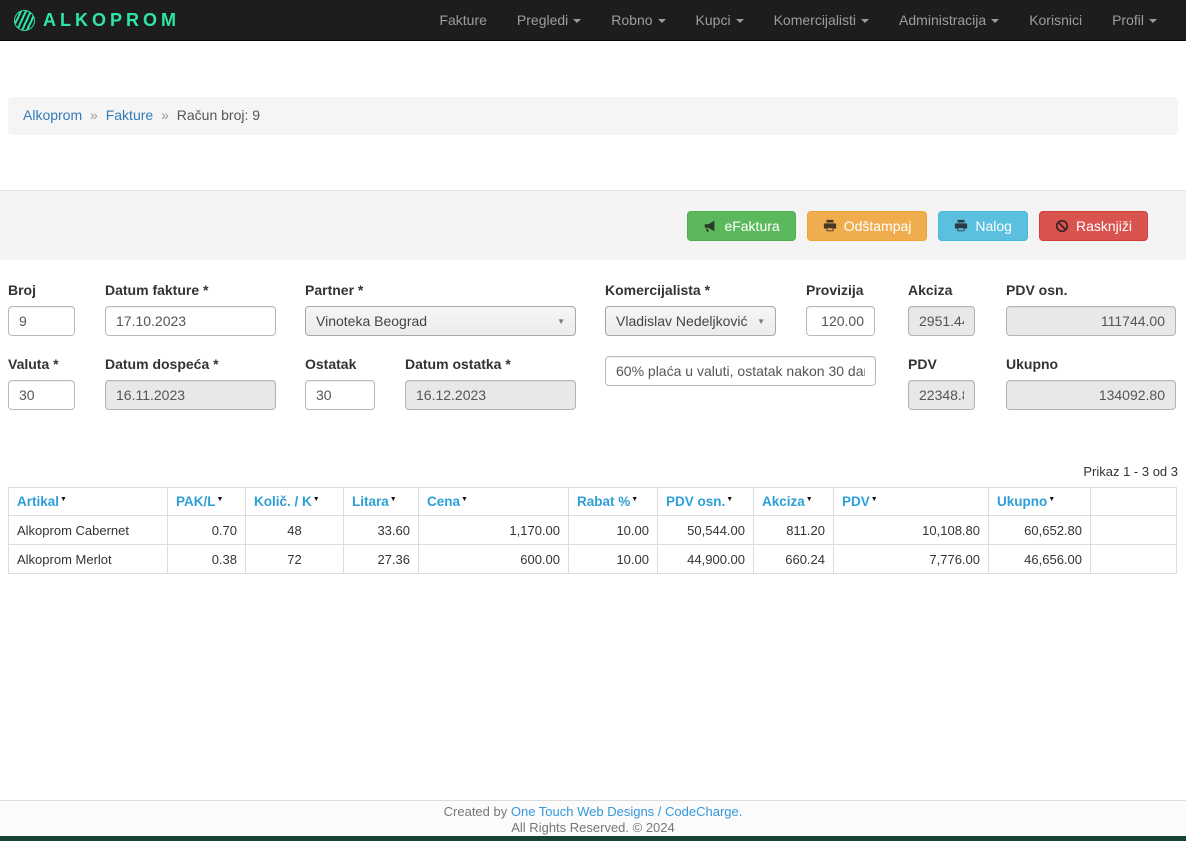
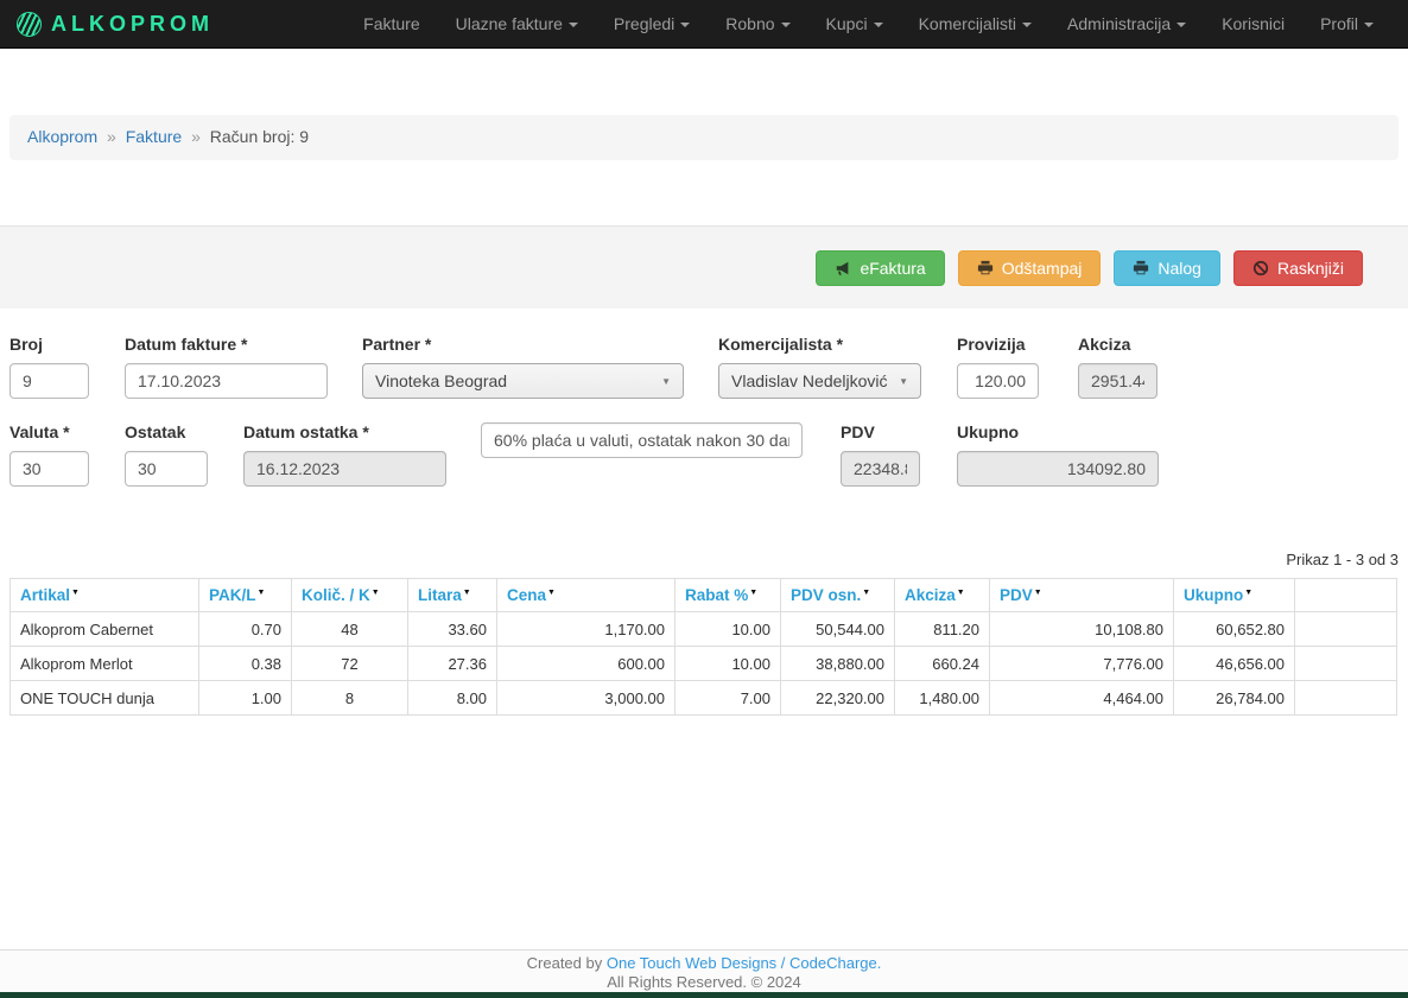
  ALKOPROM
  Fakture
+ Ulazne fakture
  Pregledi
  Robno
  Kupci
  Komercijalisti
  Administracija
  Korisnici
  Profil
  Alkoprom » Fakture » Račun broj: 9
  eFaktura
  Odštampaj
  Nalog
  Rasknjiži
  Broj
  9
  Datum fakture *
  17.10.2023
  Partner *
  Vinoteka Beograd
  ▼
  Komercijalista *
  Vladislav Nedeljković
  ▼
  Provizija
  120.00
  Akciza
  2951.4
- PDV osn.
- 111744.00
  Valuta *
  30
- Datum dospeća *
- 16.11.2023
  Ostatak
  30
  Datum ostatka *
  16.12.2023
  60% plaća u valuti, ostatak nakon 30 da
  PDV
  22348.
  Ukupno
  134092.80
  Prikaz 1 - 3 od 3
  Artikal	PAK/L	Količ. / K	Litara	Cena	Rabat %	PDV osn.	Akciza	PDV	Ukupno
  Alkoprom Cabernet	0.70	48	33.60	1,170.00	10.00	50,544.00	811.20	10,108.80	60,652.80
- Alkoprom Merlot	0.38	72	27.36	600.00	10.00	44,900.00	660.24	7,776.00	46,656.00
+ Alkoprom Merlot	0.38	72	27.36	600.00	10.00	38,880.00	660.24	7,776.00	46,656.00
+ ONE TOUCH dunja	1.00	8	8.00	3,000.00	7.00	22,320.00	1,480.00	4,464.00	26,784.00
  Created by One Touch Web Designs / CodeCharge.
  All Rights Reserved. © 2024
